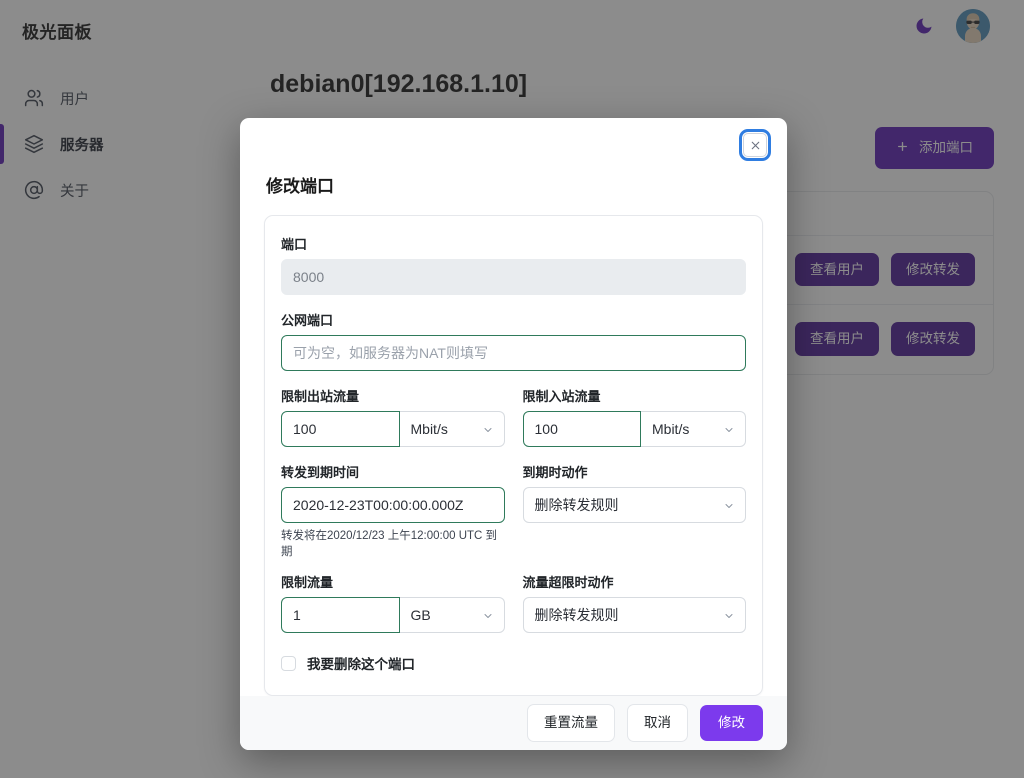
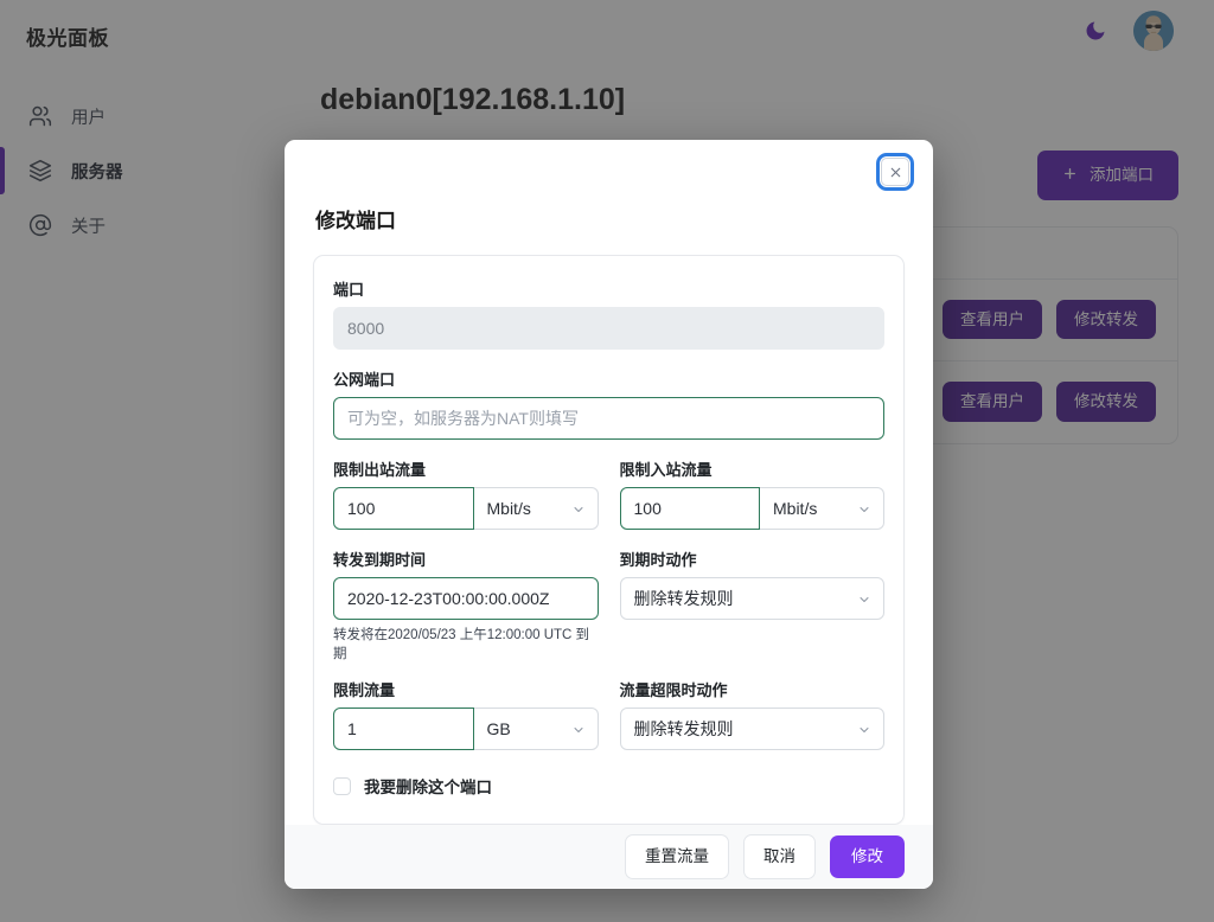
  极光面板
  用户
  服务器
  关于
  debian0[192.168.1.10]
  添加端口
  查看用户
  修改转发
  查看用户
  修改转发
  修改端口
  端口
  8000
  公网端口
  可为空，如服务器为NAT则填写
  限制出站流量
  100
  Mbit/s
  限制入站流量
  100
  Mbit/s
  转发到期时间
  2020-12-23T00:00:00.000Z
- 转发将在2020/12/23 上午12:00:00 UTC 到期
+ 转发将在2020/05/23 上午12:00:00 UTC 到期
  到期时动作
  删除转发规则
  限制流量
  1
  GB
  流量超限时动作
  删除转发规则
  我要删除这个端口
  重置流量
  取消
  修改
